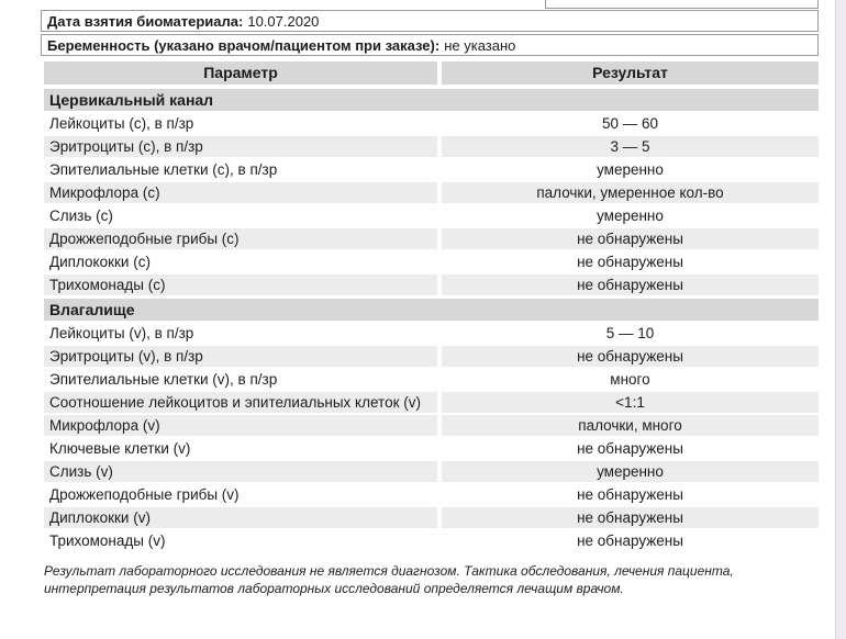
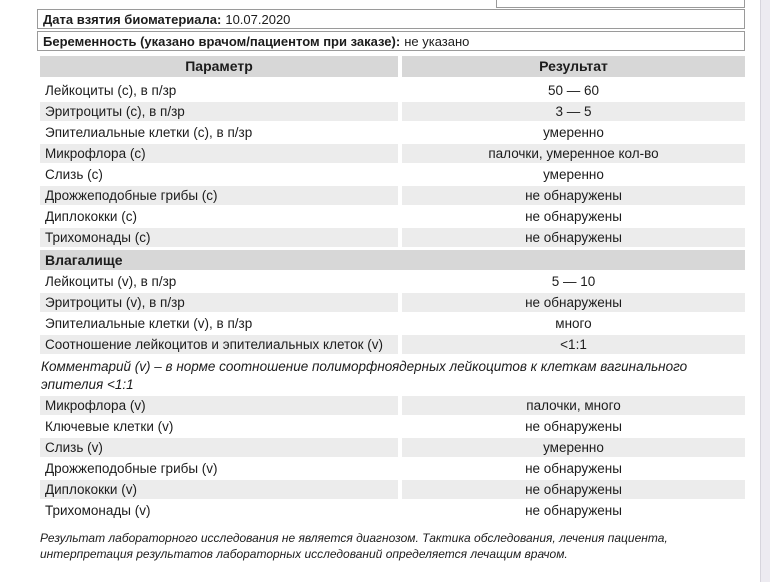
  Дата взятия биоматериала: 10.07.2020
  Беременность (указано врачом/пациентом при заказе): не указано
  Параметр
  Результат
- Цервикальный канал
  Лейкоциты (с), в п/зр
  50 — 60
  Эритроциты (с), в п/зр
  3 — 5
  Эпителиальные клетки (с), в п/зр
  умеренно
  Микрофлора (с)
  палочки, умеренное кол-во
  Слизь (с)
  умеренно
  Дрожжеподобные грибы (с)
  не обнаружены
  Диплококки (с)
  не обнаружены
  Трихомонады (с)
  не обнаружены
  Влагалище
  Лейкоциты (v), в п/зр
  5 — 10
  Эритроциты (v), в п/зр
  не обнаружены
  Эпителиальные клетки (v), в п/зр
  много
  Соотношение лейкоцитов и эпителиальных клеток (v)
  <1:1
+ Комментарий (v) – в норме соотношение полиморфноядерных лейкоцитов к клеткам вагинального эпителия <1:1
  Микрофлора (v)
  палочки, много
  Ключевые клетки (v)
  не обнаружены
  Слизь (v)
  умеренно
  Дрожжеподобные грибы (v)
  не обнаружены
  Диплококки (v)
  не обнаружены
  Трихомонады (v)
  не обнаружены
  Результат лабораторного исследования не является диагнозом. Тактика обследования, лечения пациента, интерпретация результатов лабораторных исследований определяется лечащим врачом.
